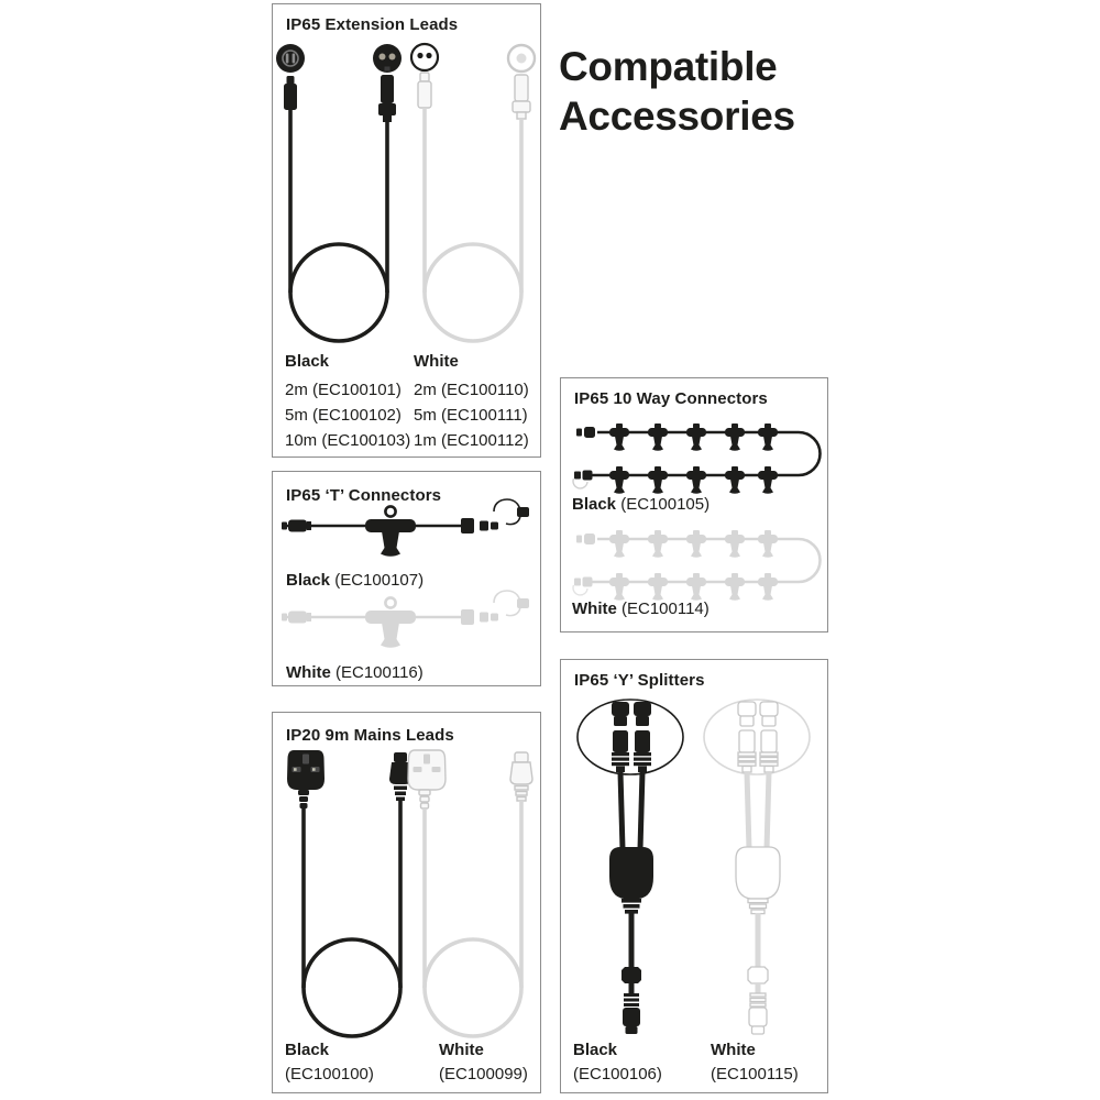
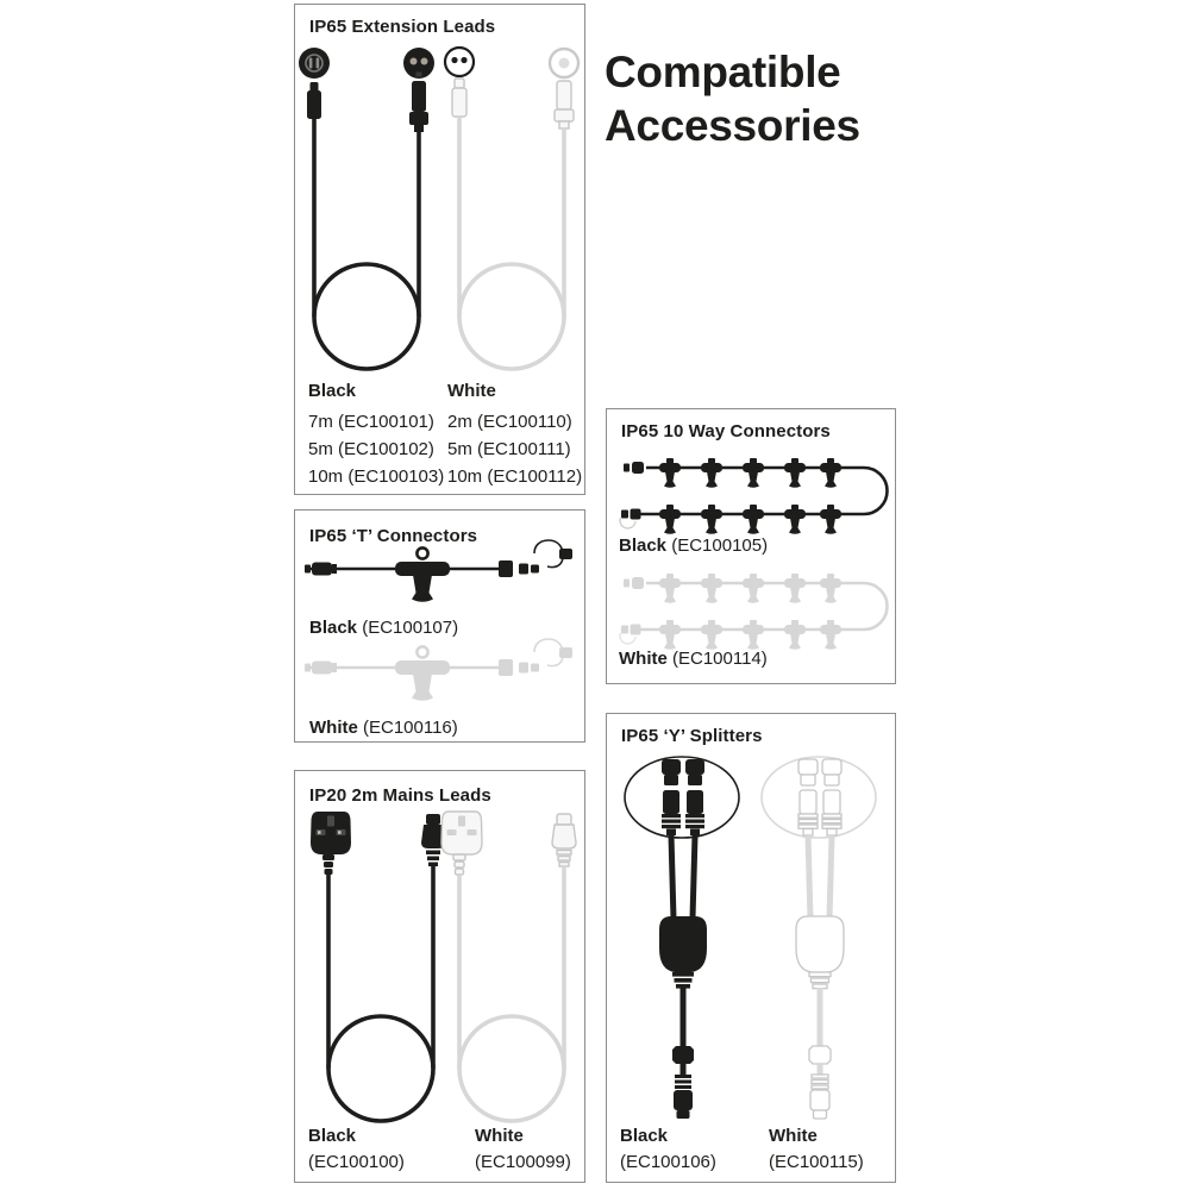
  Compatible
  Accessories
  IP65 Extension Leads
  Black
  White
- 2m (EC100101)
+ 7m (EC100101)
  5m (EC100102)
  10m (EC100103)
  2m (EC100110)
  5m (EC100111)
- 1m (EC100112)
+ 10m (EC100112)
  IP65 ‘T’ Connectors
  Black (EC100107)
  White (EC100116)
- IP20 9m Mains Leads
+ IP20 2m Mains Leads
  Black
  (EC100100)
  White
  (EC100099)
  IP65 10 Way Connectors
  Black (EC100105)
  White (EC100114)
  IP65 ‘Y’ Splitters
  Black
  (EC100106)
  White
  (EC100115)
